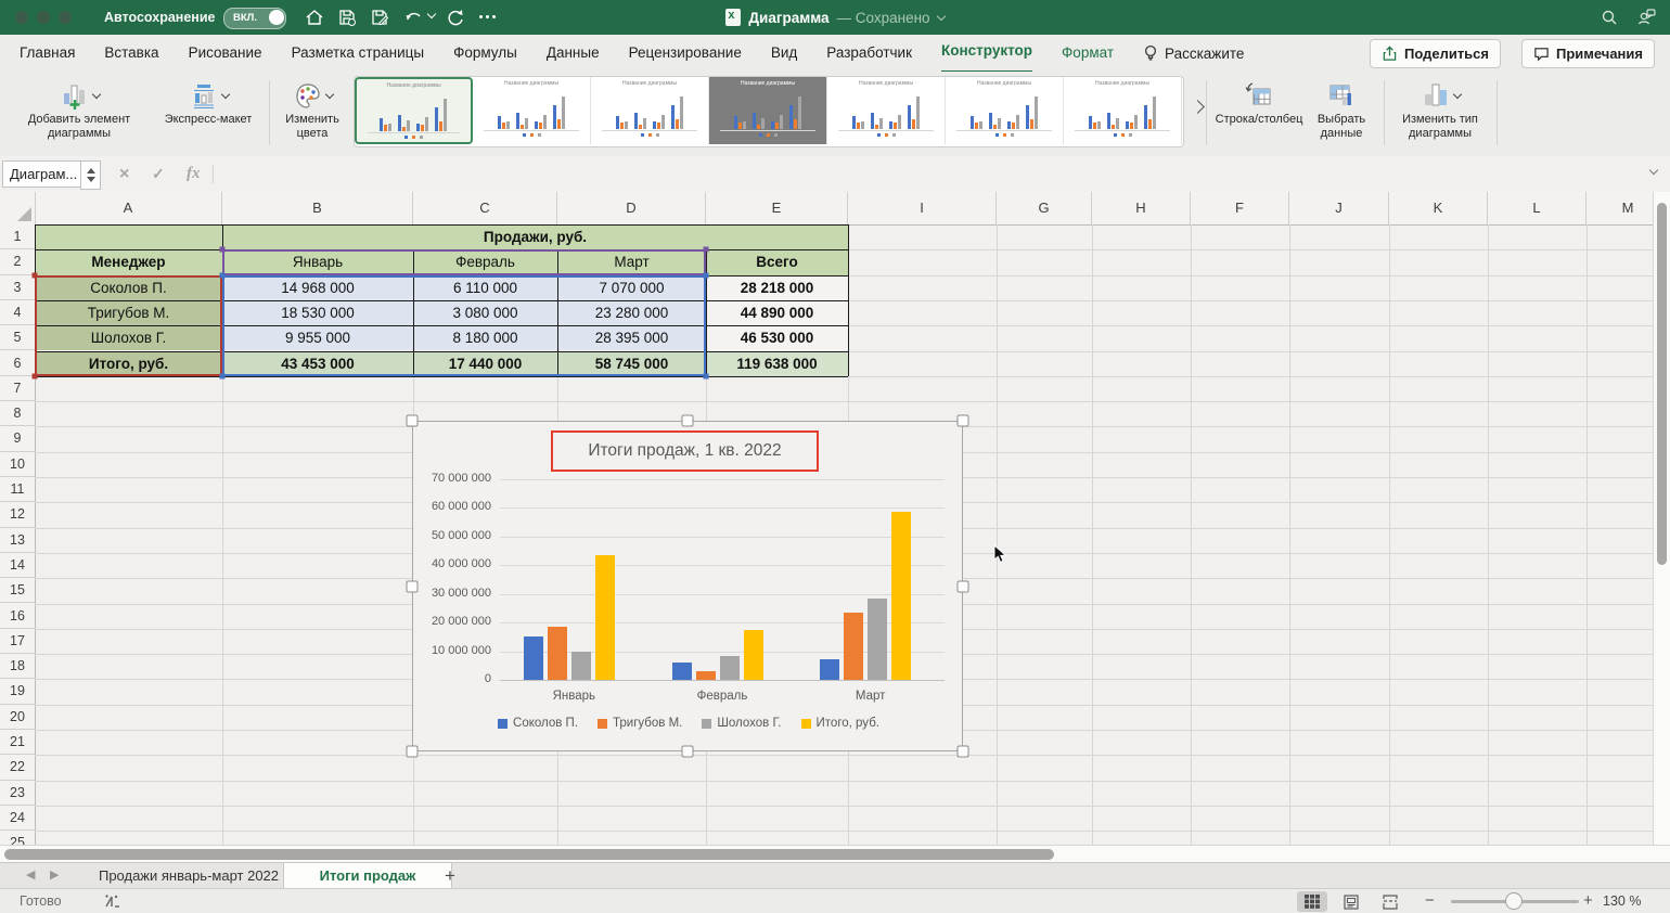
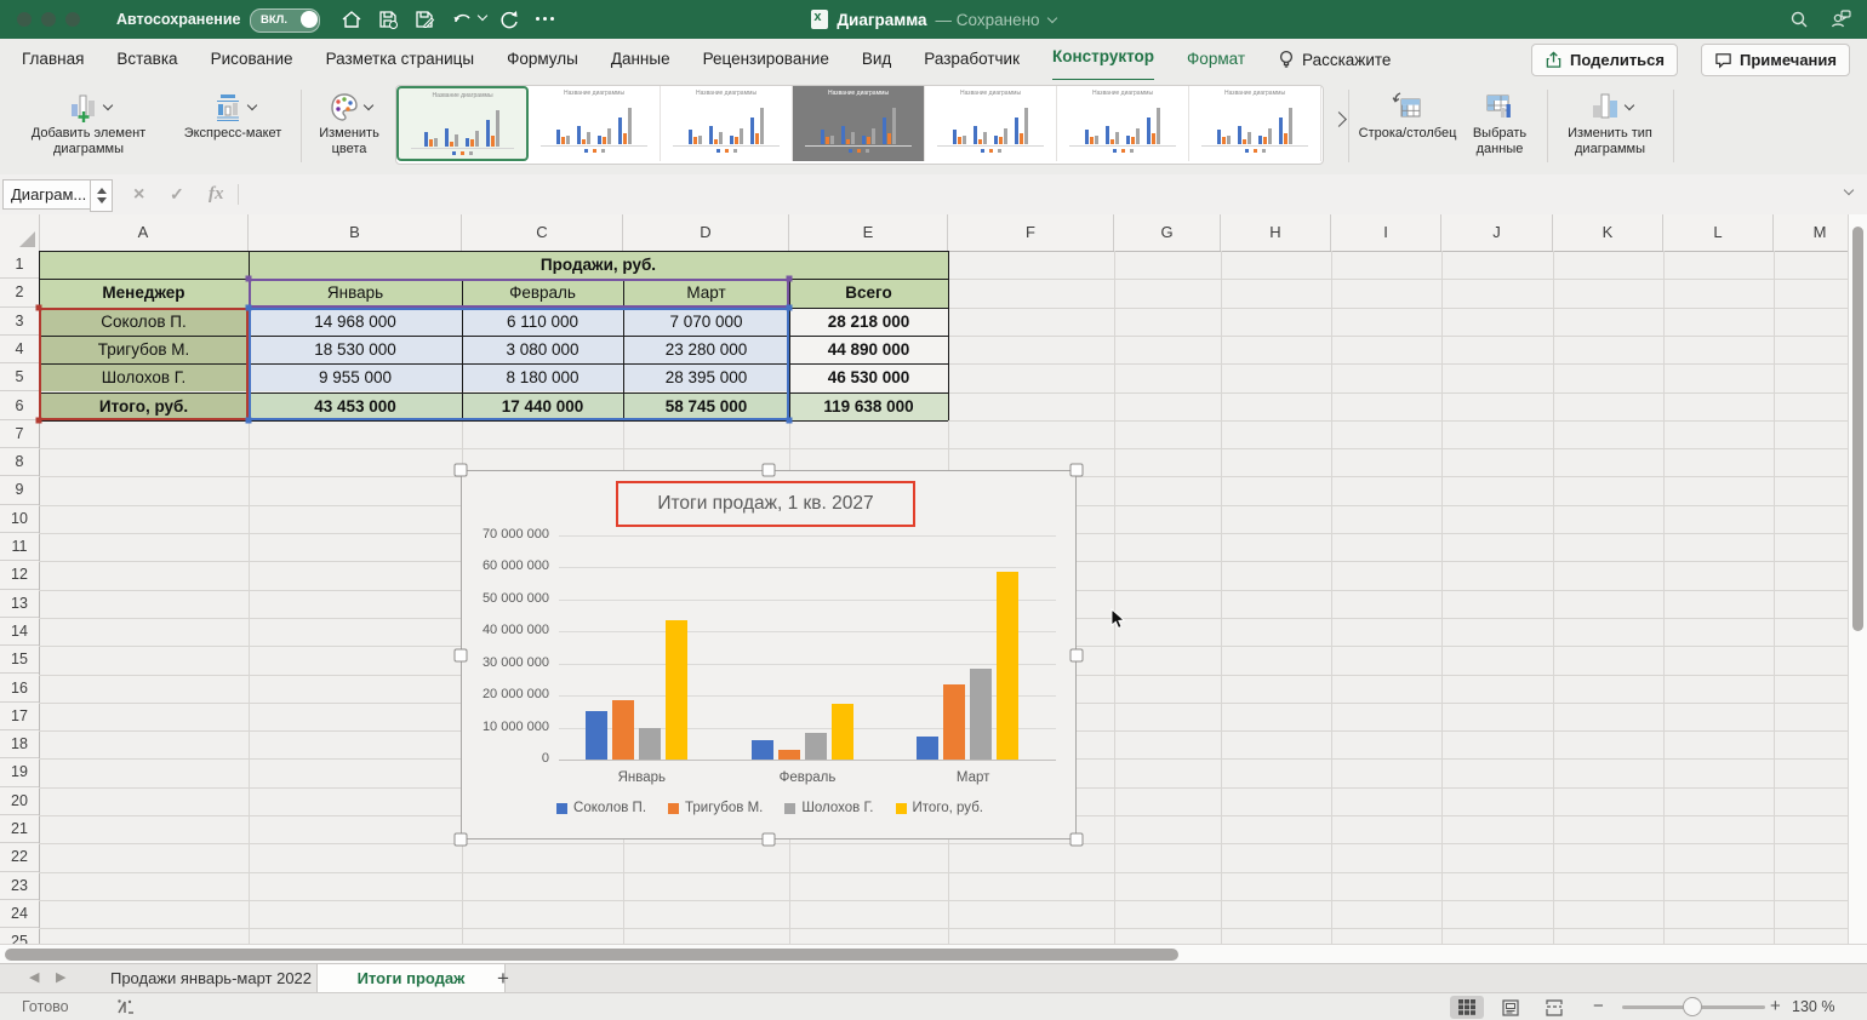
  Автосохранение
  ВКЛ.
  Диаграмма
  — Сохранено
  Главная
  Вставка
  Рисование
  Разметка страницы
  Формулы
  Данные
  Рецензирование
  Вид
  Разработчик
  Конструктор
  Формат
  Расскажите
  Поделиться
  Примечания
  Добавить элемент диаграммы
  Экспресс-макет
  Изменить цвета
  Строка/столбец
  Выбрать данные
  Изменить тип диаграммы
  Диаграм...
  ×
  ✓
  fx
  A
  B
  C
  D
  E
- I
+ F
  G
  H
- F
+ I
  J
  K
  L
  M
  1
  2
  3
  4
  5
  6
  7
  8
  9
  10
  11
  12
  13
  14
  15
  16
  17
  18
  19
  20
  21
  22
  23
  24
  25
  Продажи, руб.
  Менеджер
  Январь
  Февраль
  Март
  Всего
  Соколов П.
  14 968 000
  6 110 000
  7 070 000
  28 218 000
  Тригубов М.
  18 530 000
  3 080 000
  23 280 000
  44 890 000
  Шолохов Г.
  9 955 000
  8 180 000
  28 395 000
  46 530 000
  Итого, руб.
  43 453 000
  17 440 000
  58 745 000
  119 638 000
- Итоги продаж, 1 кв. 2022
+ Итоги продаж, 1 кв. 2027
  70 000 000
  60 000 000
  50 000 000
  40 000 000
  30 000 000
  20 000 000
  10 000 000
  0
  Январь
  Февраль
  Март
  Соколов П.
  Тригубов М.
  Шолохов Г.
  Итого, руб.
  ◀
  ▶
  Продажи январь-март 2022
  Итоги продаж
  +
  Готово
  −
  +
  130 %
